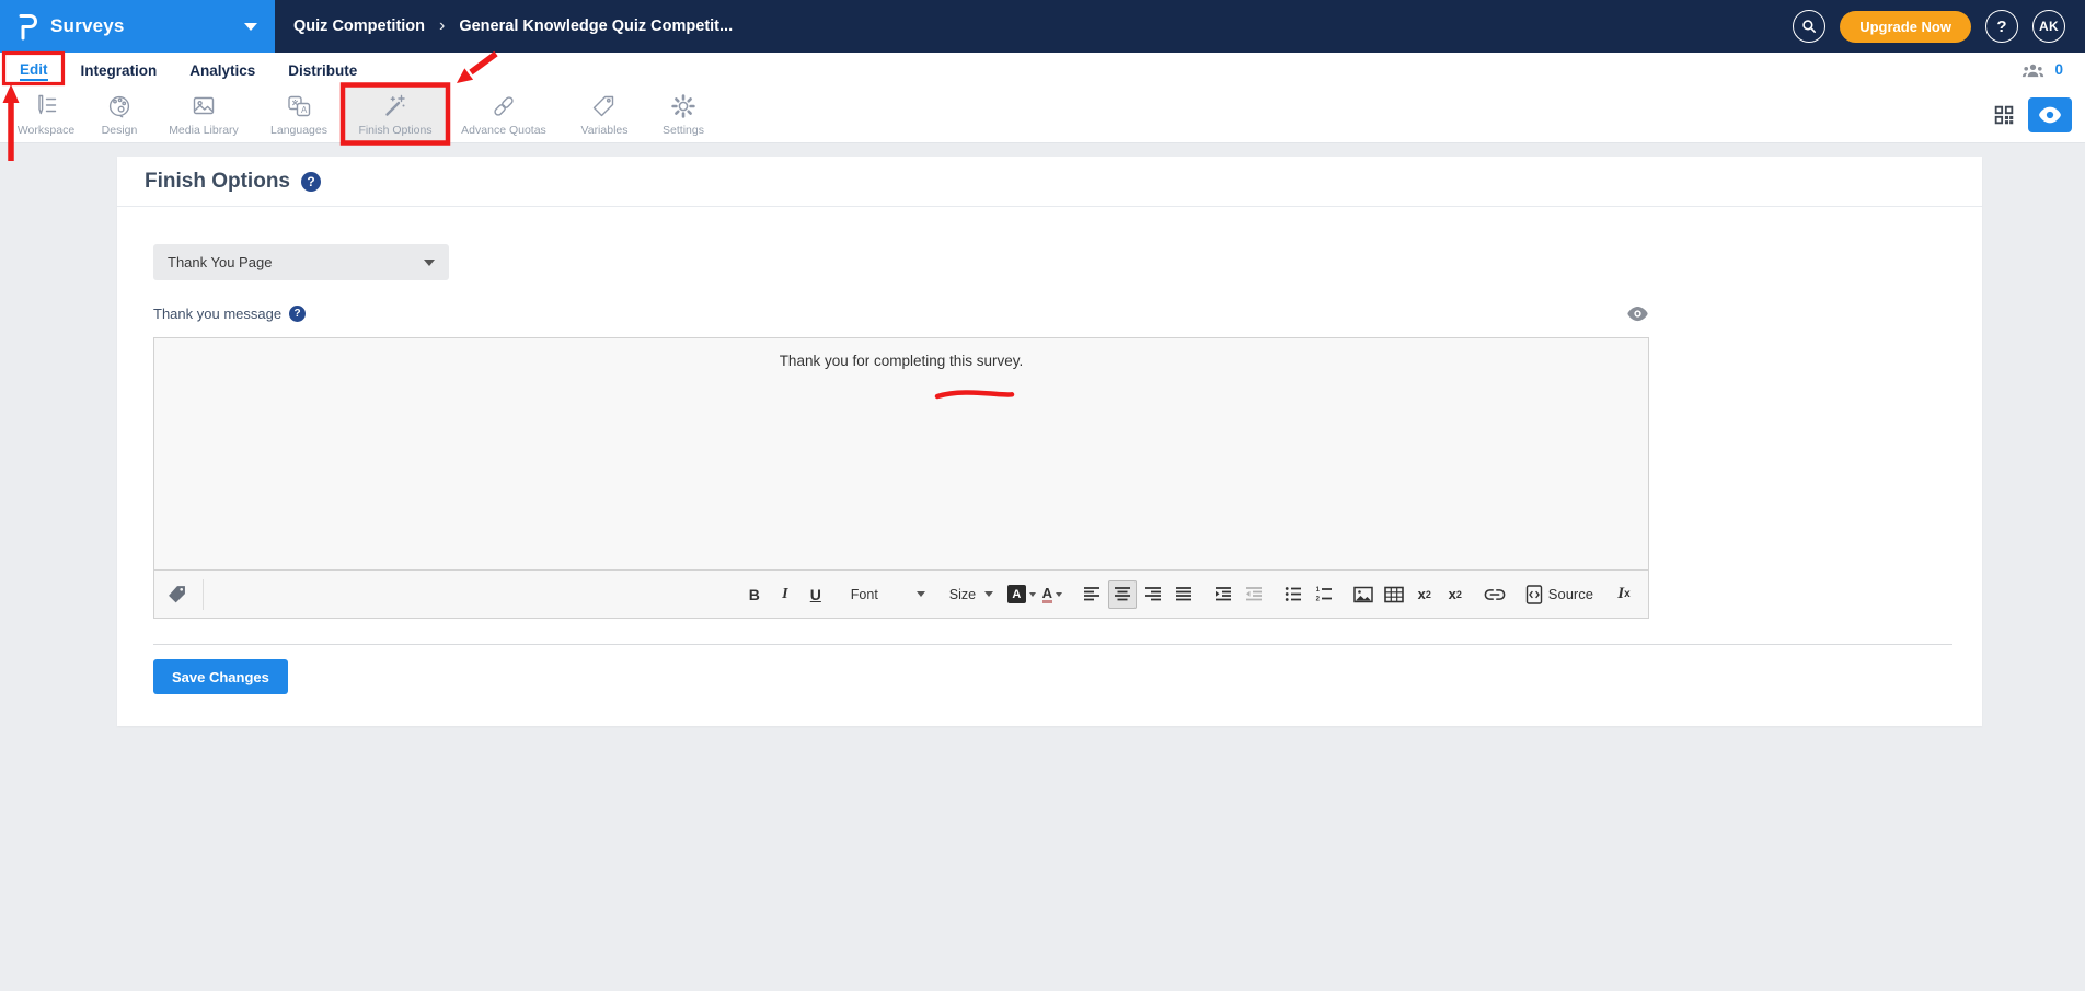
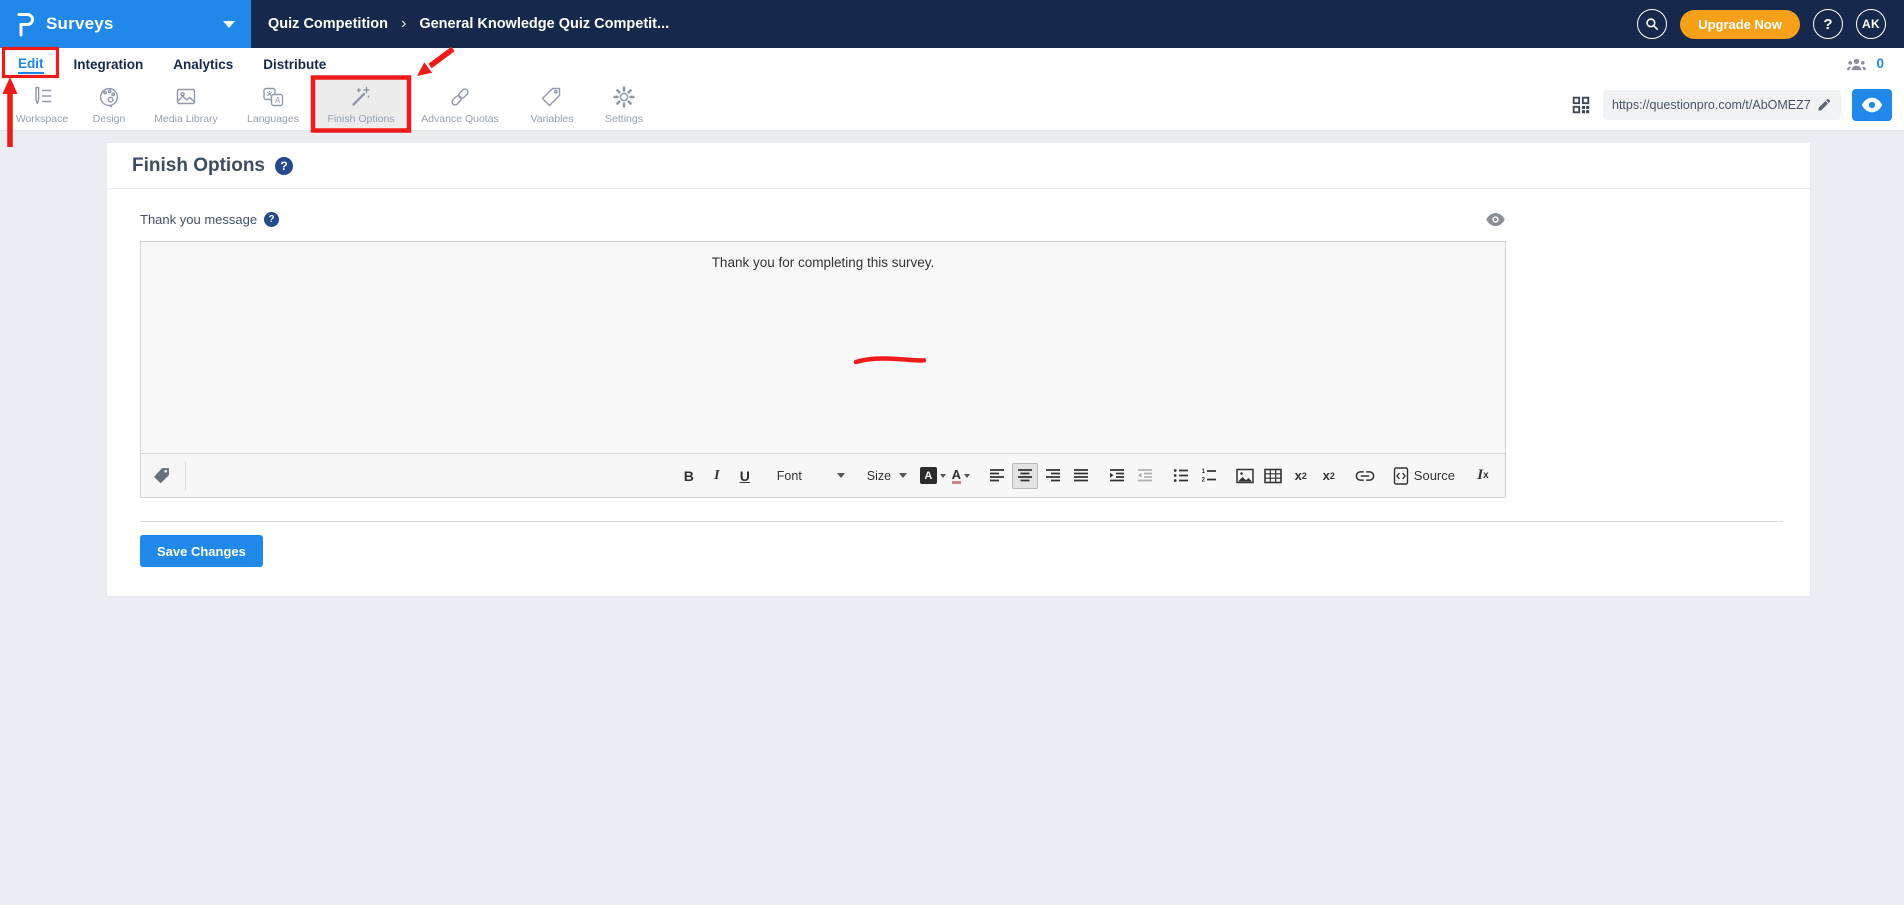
  Surveys
  Quiz Competition
  ›
  General Knowledge Quiz Competit...
  Upgrade Now
  ?
  AK
  Edit
  Integration
  Analytics
  Distribute
  0
  Workspace
  Design
  Media Library
  A
  Languages
  Finish Options
  Advance Quotas
  Variables
  Settings
+ https://questionpro.com/t/AbOMEZ7
  Finish Options
  ?
- Thank You Page
  Thank you message
  ?
  Thank you for completing this survey.
  B
  I
  U
  Font
  Size
  A
  A
  x
  2
  x
  2
  Source
  I
  x
  Save Changes
